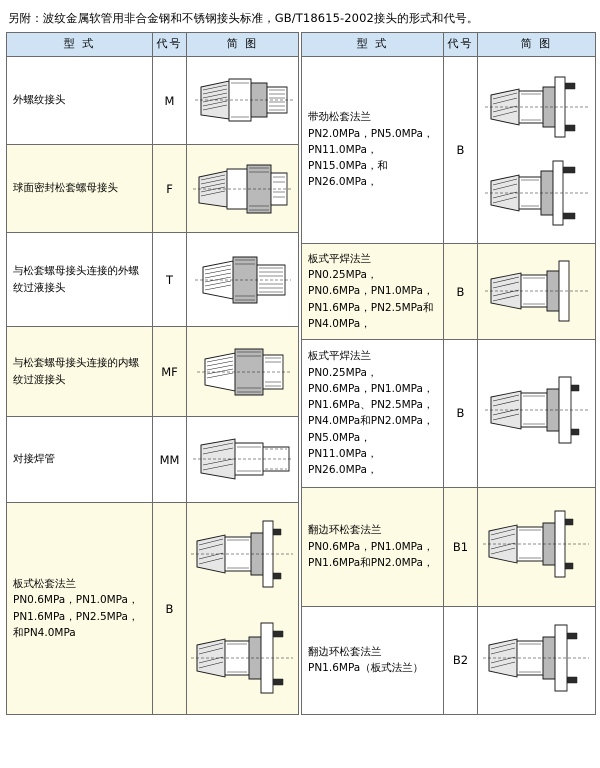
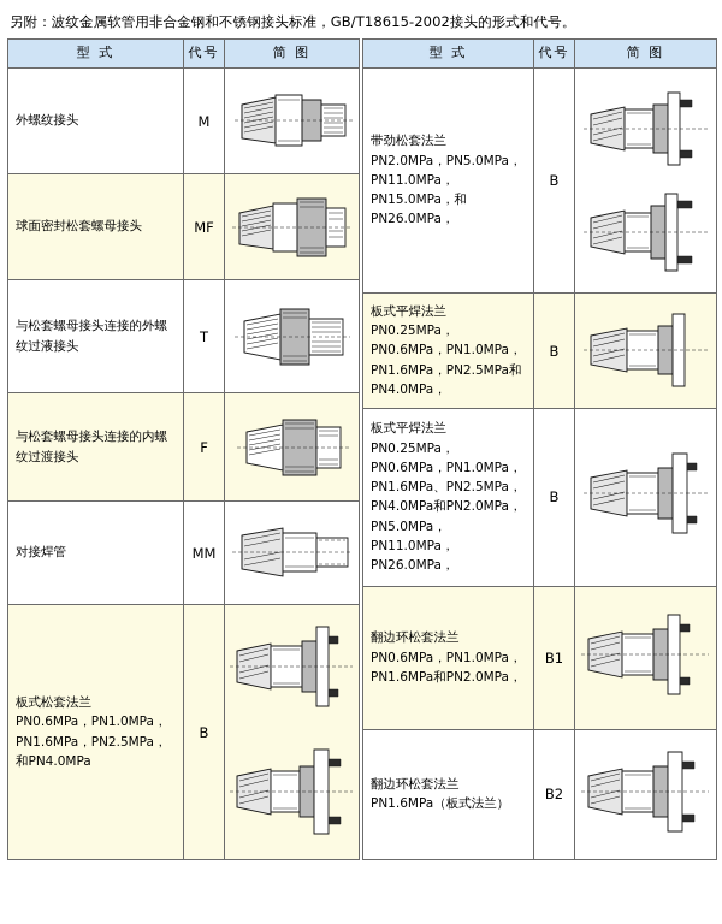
  另附：波纹金属软管用非合金钢和不锈钢接头标准，GB/T18615-2002接头的形式和代号。
  型 式	代号	简 图
  外螺纹接头	M
- 球面密封松套螺母接头	F
+ 球面密封松套螺母接头	MF
  与松套螺母接头连接的外螺纹过液接头	T
- 与松套螺母接头连接的内螺纹过渡接头	MF
+ 与松套螺母接头连接的内螺纹过渡接头	F
  对接焊管	MM
  板式松套法兰 PN0.6MPa，PN1.0MPa，PN1.6MPa，PN2.5MPa，和PN4.0MPa	B
  型 式	代号	简 图
  带劲松套法兰 PN2.0MPa，PN5.0MPa，PN11.0MPa，PN15.0MPa，和PN26.0MPa，	B
  板式平焊法兰 PN0.25MPa，PN0.6MPa，PN1.0MPa，PN1.6MPa，PN2.5MPa和PN4.0MPa，	B
  板式平焊法兰 PN0.25MPa，PN0.6MPa，PN1.0MPa，PN1.6MPa、PN2.5MPa，PN4.0MPa和PN2.0MPa，PN5.0MPa，PN11.0MPa，PN26.0MPa，	B
  翻边环松套法兰 PN0.6MPa，PN1.0MPa，PN1.6MPa和PN2.0MPa，	B1
  翻边环松套法兰 PN1.6MPa（板式法兰）	B2
